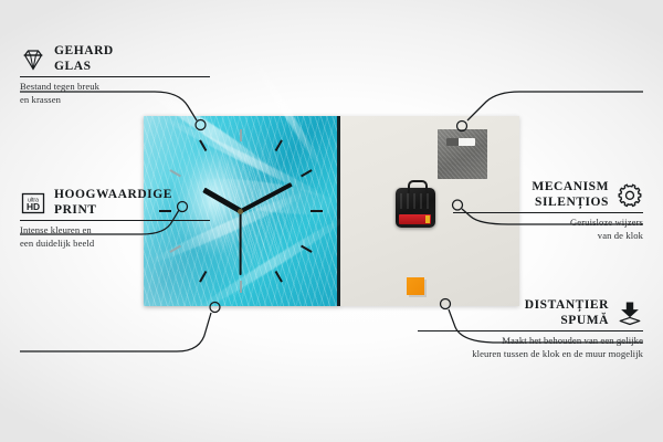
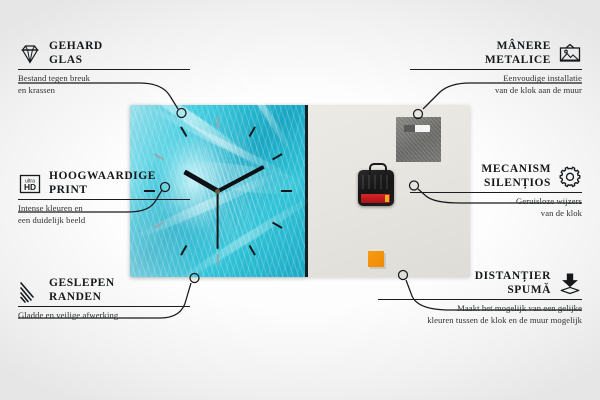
  GEHARD
  GLAS
  Bestand tegen breuk
  en krassen
  HD
  HOOGWAARDIGE
  PRINT
  Intense kleuren en
  een duidelijk beeld
+ GESLEPEN
+ RANDEN
+ Gladde en veilige afwerking
+ MÂNERE
+ METALICE
+ Eenvoudige installatie
+ van de klok aan de muur
  MECANISM
  SILENȚIOS
  Geruisloze wijzers
  van de klok
  DISTANȚIER
  SPUMĂ
- Maakt het behouden van een gelijke
+ Maakt het mogelijk van een gelijke
  kleuren tussen de klok en de muur mogelijk
